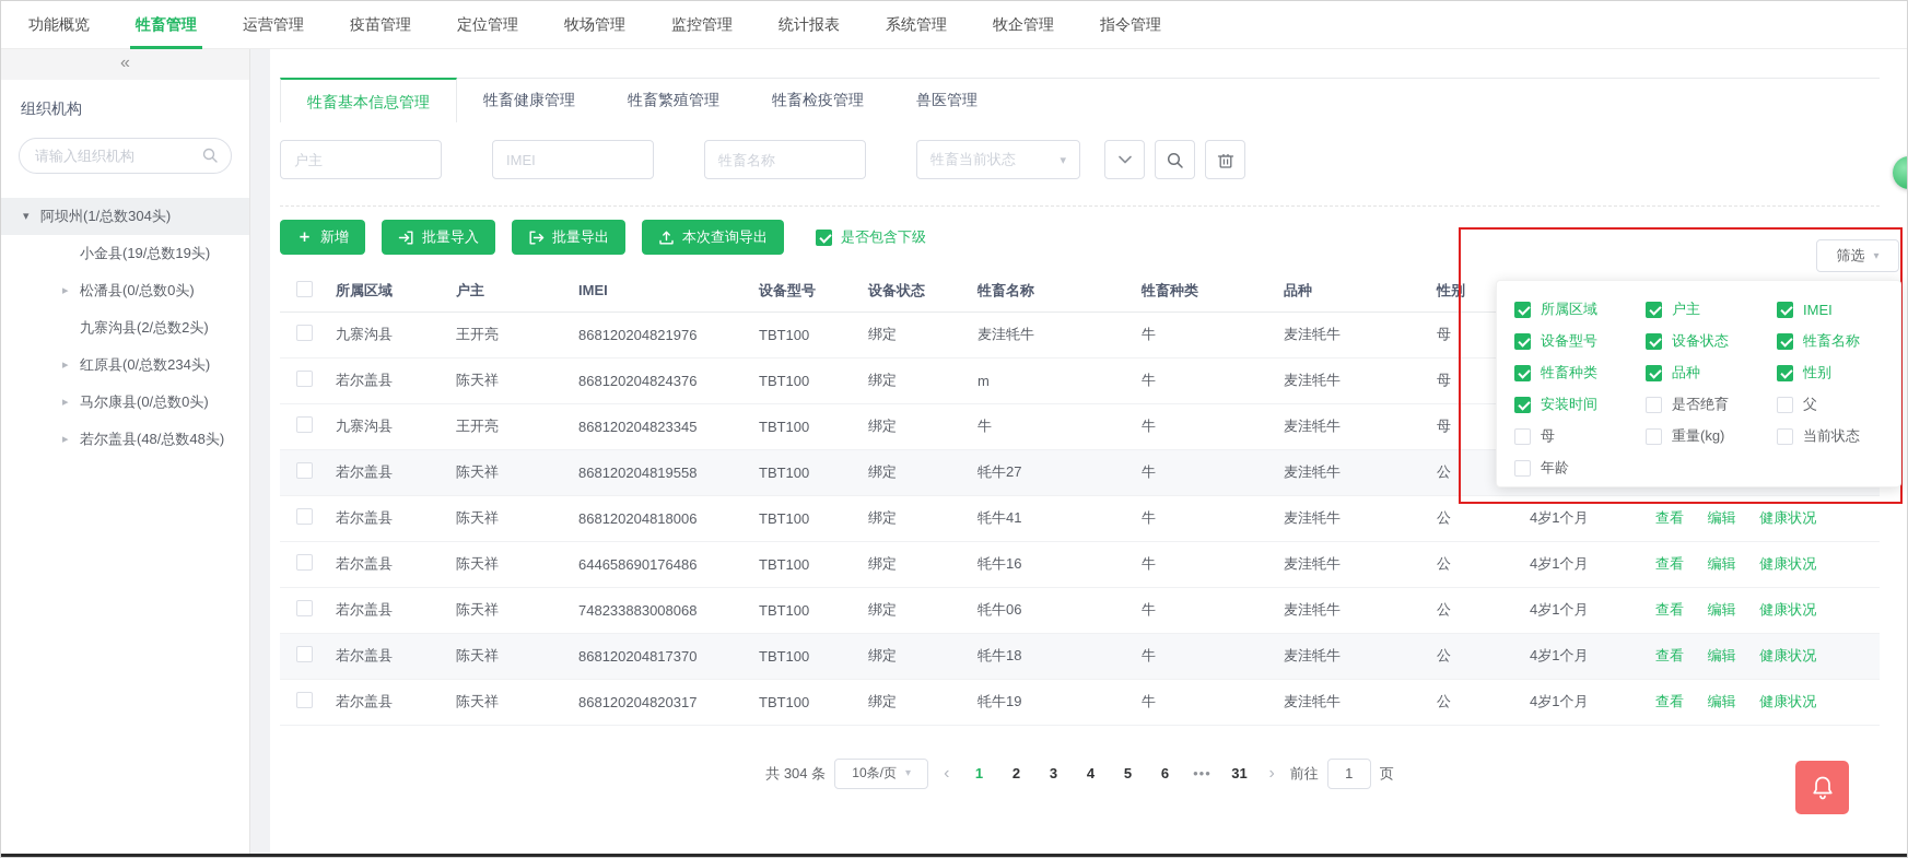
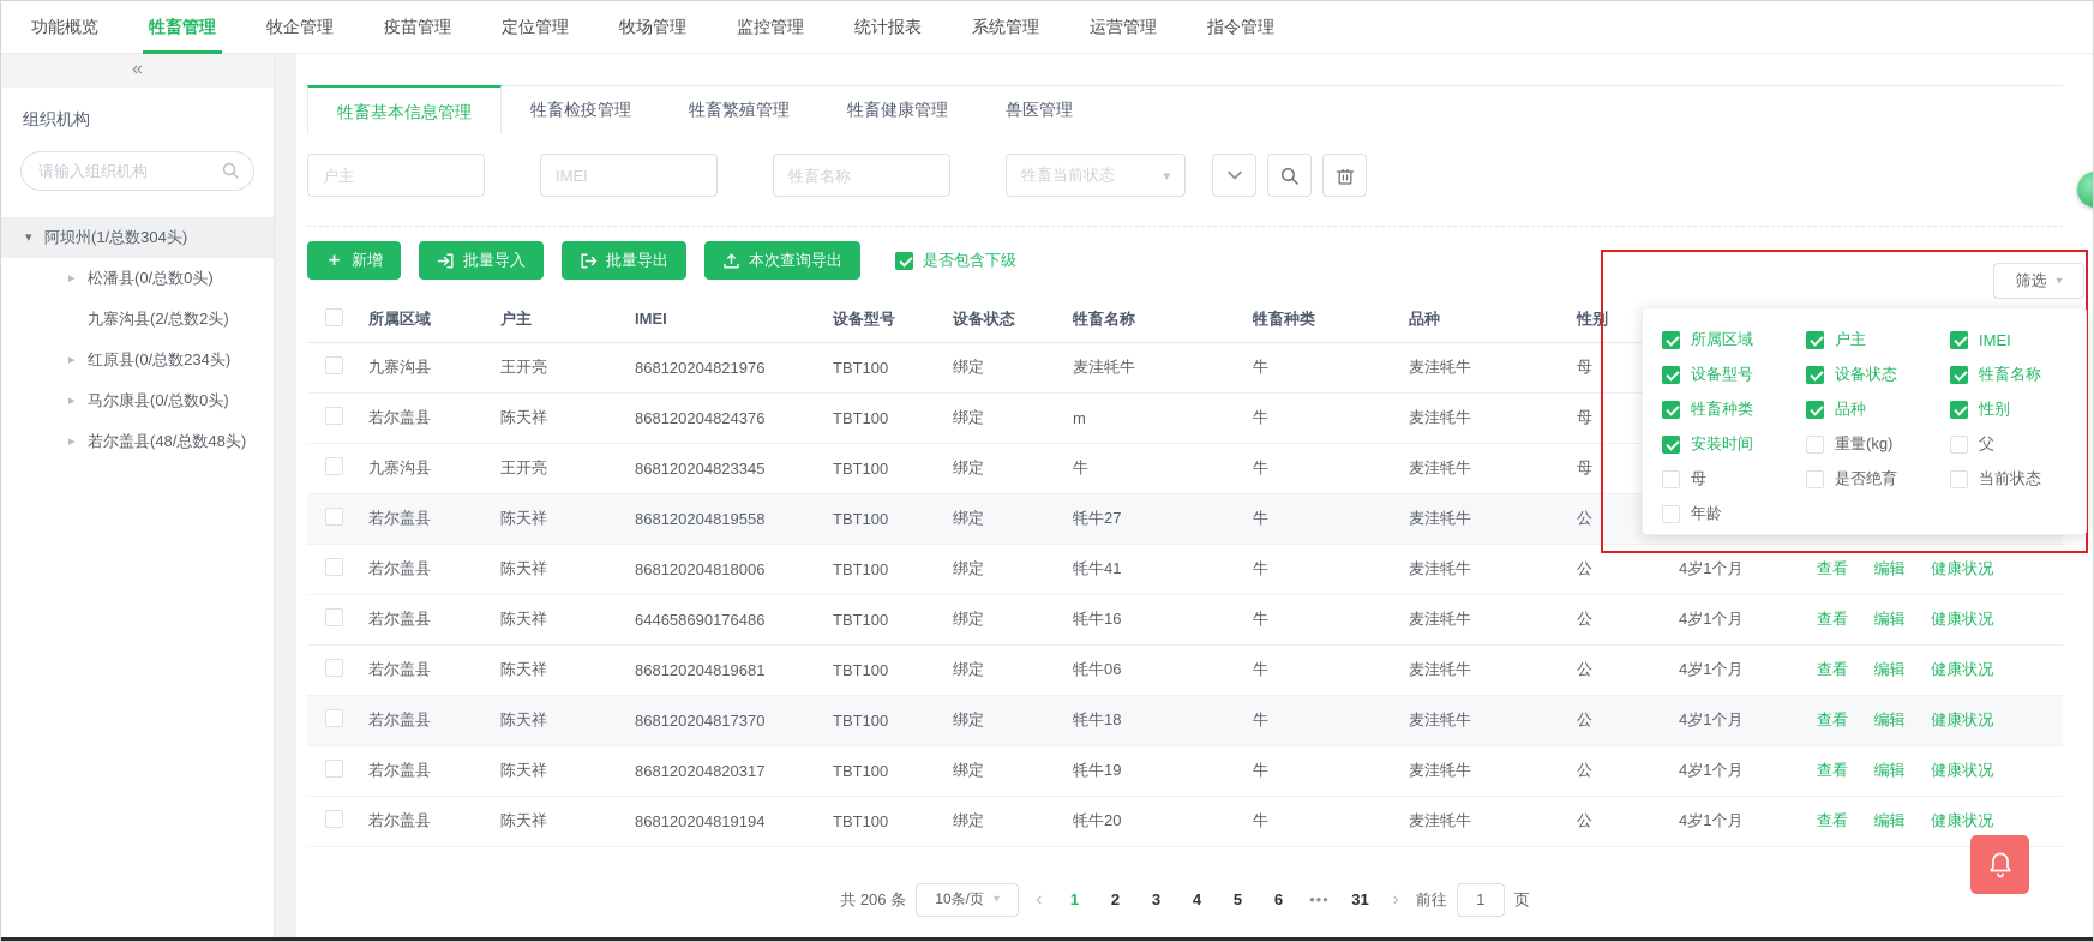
  功能概览
  牲畜管理
- 运营管理
+ 牧企管理
  疫苗管理
  定位管理
  牧场管理
  监控管理
  统计报表
  系统管理
- 牧企管理
+ 运营管理
  指令管理
  «
  组织机构
  请输入组织机构
  ▾
  阿坝州(1/总数304头)
- 小金县(19/总数19头)
  ▸
  松潘县(0/总数0头)
  九寨沟县(2/总数2头)
  ▸
  红原县(0/总数234头)
  ▸
  马尔康县(0/总数0头)
  ▸
  若尔盖县(48/总数48头)
  牲畜基本信息管理
- 牲畜健康管理
+ 牲畜检疫管理
  牲畜繁殖管理
- 牲畜检疫管理
+ 牲畜健康管理
  兽医管理
  户主
  IMEI
  牲畜名称
  牲畜当前状态
  ▾
  ＋
  新增
  批量导入
  批量导出
  本次查询导出
  是否包含下级
  	所属区域	户主	IMEI	设备型号	设备状态	牲畜名称	牲畜种类	品种	性别
  	九寨沟县	王开亮	868120204821976	TBT100	绑定	麦洼牦牛	牛	麦洼牦牛	母
  	若尔盖县	陈天祥	868120204824376	TBT100	绑定	m	牛	麦洼牦牛	母
  	九寨沟县	王开亮	868120204823345	TBT100	绑定	牛	牛	麦洼牦牛	母
  	若尔盖县	陈天祥	868120204819558	TBT100	绑定	牦牛27	牛	麦洼牦牛	公
  	若尔盖县	陈天祥	868120204818006	TBT100	绑定	牦牛41	牛	麦洼牦牛	公	4岁1个月	查看 编辑 健康状况
  	若尔盖县	陈天祥	644658690176486	TBT100	绑定	牦牛16	牛	麦洼牦牛	公	4岁1个月	查看 编辑 健康状况
- 	若尔盖县	陈天祥	748233883008068	TBT100	绑定	牦牛06	牛	麦洼牦牛	公	4岁1个月	查看 编辑 健康状况
+ 	若尔盖县	陈天祥	868120204819681	TBT100	绑定	牦牛06	牛	麦洼牦牛	公	4岁1个月	查看 编辑 健康状况
  	若尔盖县	陈天祥	868120204817370	TBT100	绑定	牦牛18	牛	麦洼牦牛	公	4岁1个月	查看 编辑 健康状况
  	若尔盖县	陈天祥	868120204820317	TBT100	绑定	牦牛19	牛	麦洼牦牛	公	4岁1个月	查看 编辑 健康状况
+ 	若尔盖县	陈天祥	868120204819194	TBT100	绑定	牦牛20	牛	麦洼牦牛	公	4岁1个月	查看 编辑 健康状况
- 共 304 条
+ 共 206 条
  10条/页
  ▾
  ‹
  1
  2
  3
  4
  5
  6
  •••
  31
  ›
  前往
  1
  页
  筛选
  ▾
  所属区域
  户主
  IMEI
  设备型号
  设备状态
  牲畜名称
  牲畜种类
  品种
  性别
  安装时间
- 是否绝育
+ 重量(kg)
  父
  母
- 重量(kg)
+ 是否绝育
  当前状态
  年龄
